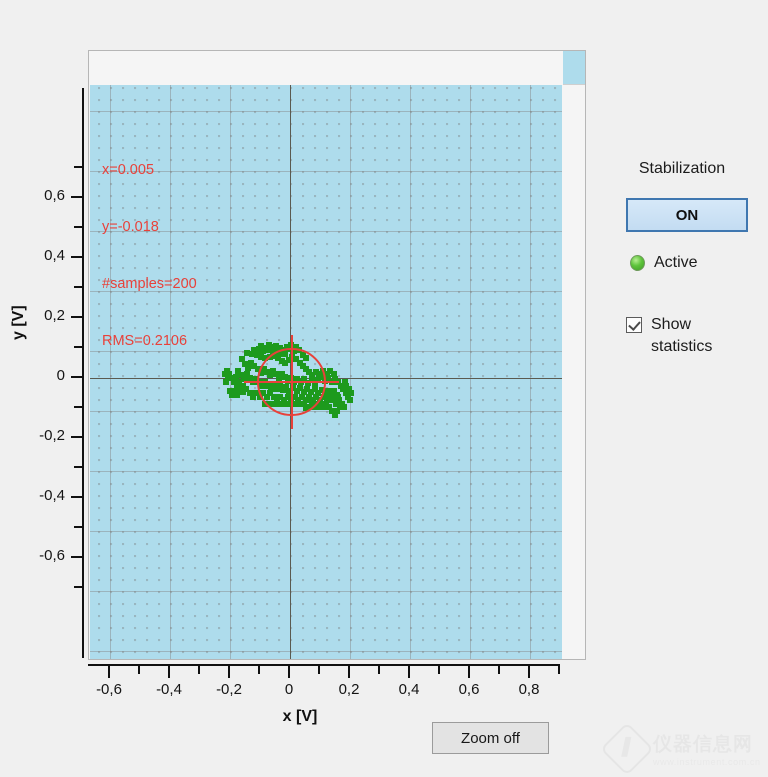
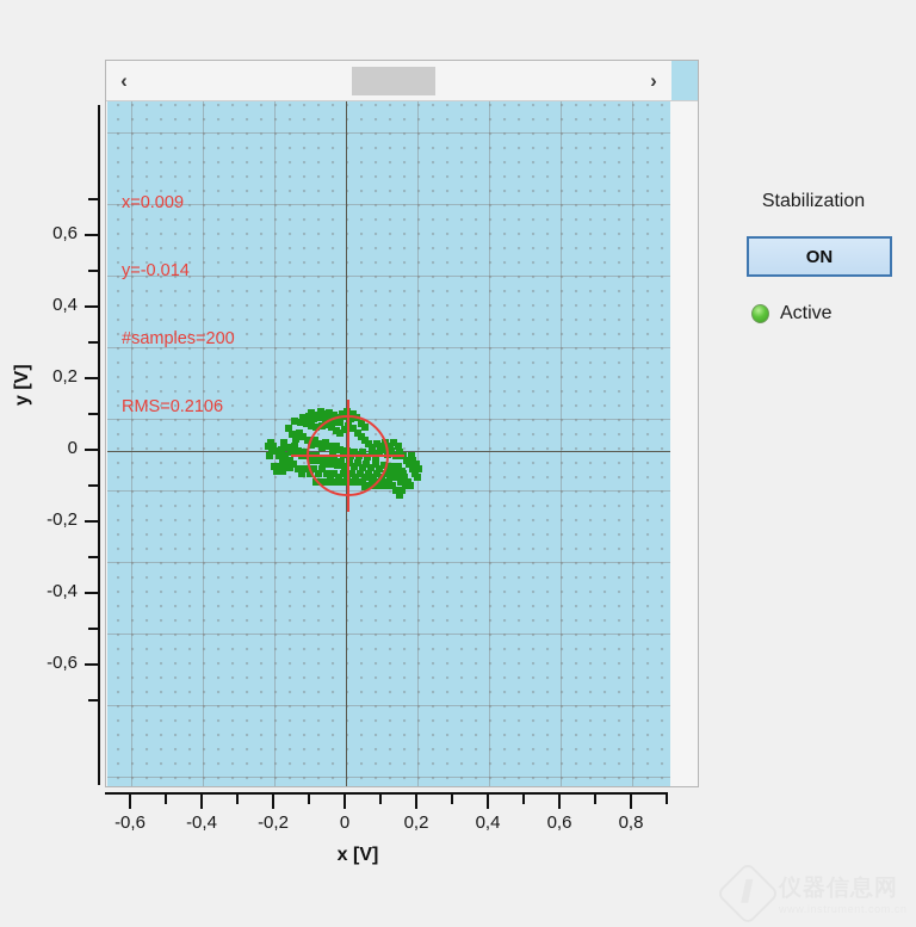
+ ‹
+ ›
- x=0.005
+ x=0.009
- y=-0.018
+ y=-0.014
  #samples=200
  RMS=0.2106
  0,6
  0,4
  0,2
  0
  -0,2
  -0,4
  -0,6
  -0,6
  -0,4
  -0,2
  0
  0,2
  0,4
  0,6
  0,8
  x [V]
- Zoom off
  Stabilization
  ON
  Active
- Show statistics
